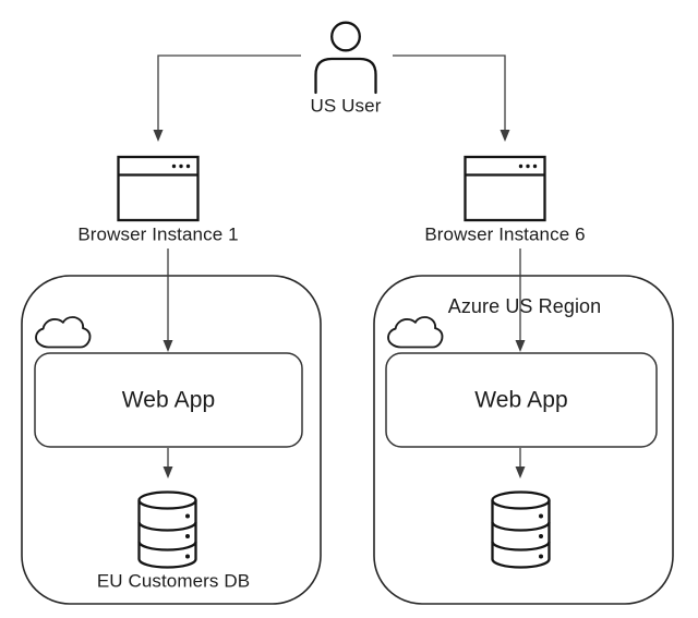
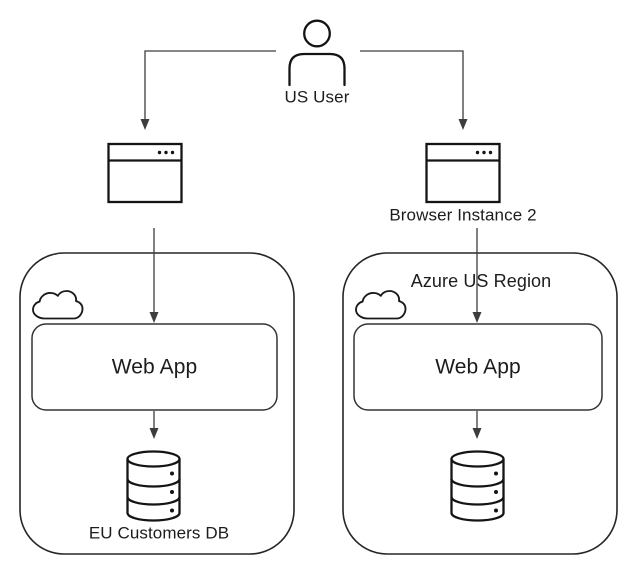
  US User
- Browser Instance 1
- Browser Instance 6
+ Browser Instance 2
  Azure US Region
  Web App
  Web App
  EU Customers DB
